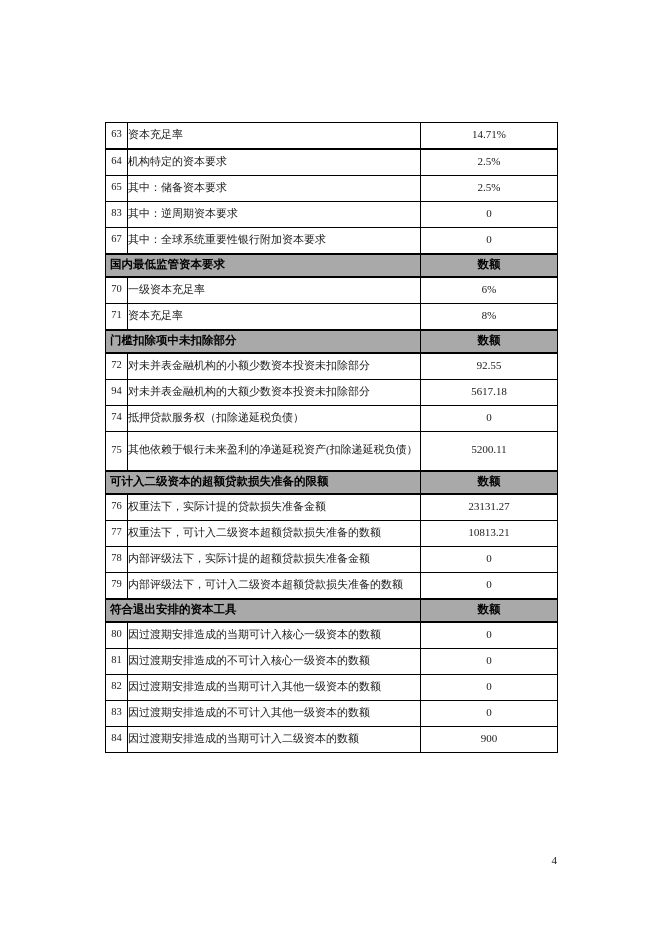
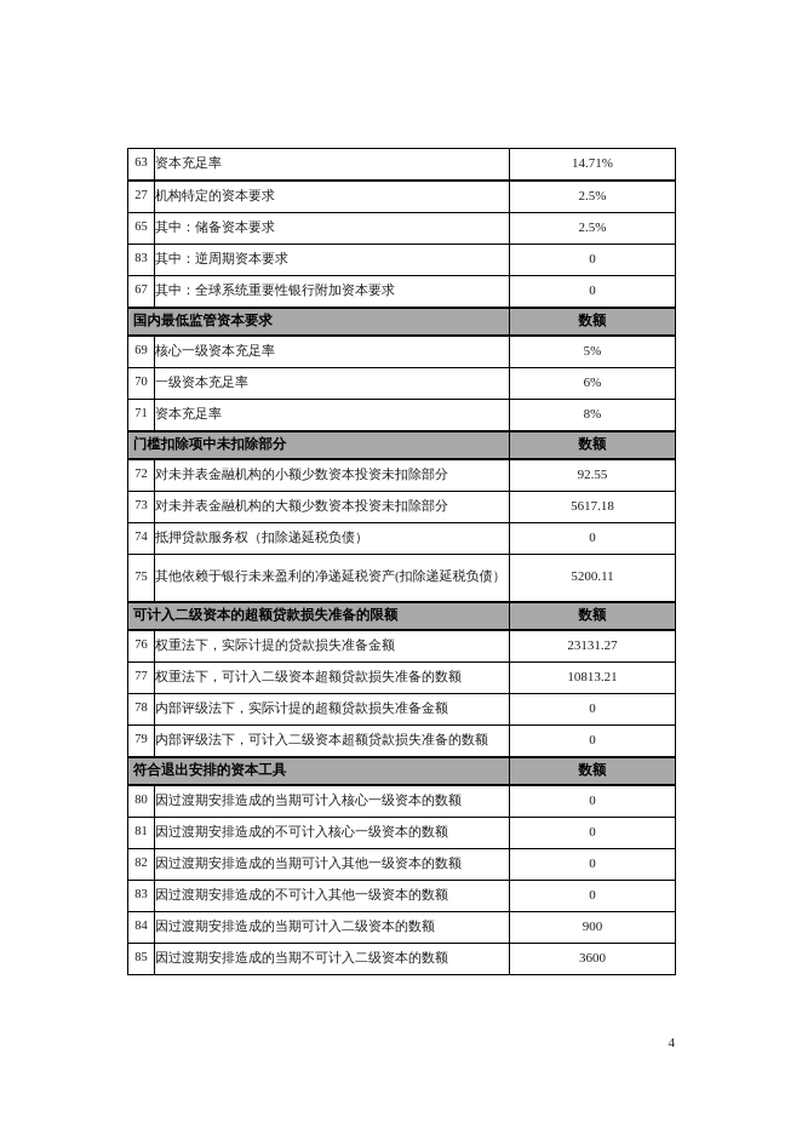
  63	资本充足率	14.71%
- 64	机构特定的资本要求	2.5%
+ 27	机构特定的资本要求	2.5%
  65	其中：储备资本要求	2.5%
  83	其中：逆周期资本要求	0
  67	其中：全球系统重要性银行附加资本要求	0
  国内最低监管资本要求	数额
+ 69	核心一级资本充足率	5%
  70	一级资本充足率	6%
  71	资本充足率	8%
  门槛扣除项中未扣除部分	数额
  72	对未并表金融机构的小额少数资本投资未扣除部分	92.55
- 94	对未并表金融机构的大额少数资本投资未扣除部分	5617.18
+ 73	对未并表金融机构的大额少数资本投资未扣除部分	5617.18
  74	抵押贷款服务权（扣除递延税负债）	0
  75	其他依赖于银行未来盈利的净递延税资产(扣除递延税负债）	5200.11
  可计入二级资本的超额贷款损失准备的限额	数额
  76	权重法下，实际计提的贷款损失准备金额	23131.27
  77	权重法下，可计入二级资本超额贷款损失准备的数额	10813.21
  78	内部评级法下，实际计提的超额贷款损失准备金额	0
  79	内部评级法下，可计入二级资本超额贷款损失准备的数额	0
  符合退出安排的资本工具	数额
  80	因过渡期安排造成的当期可计入核心一级资本的数额	0
  81	因过渡期安排造成的不可计入核心一级资本的数额	0
  82	因过渡期安排造成的当期可计入其他一级资本的数额	0
  83	因过渡期安排造成的不可计入其他一级资本的数额	0
  84	因过渡期安排造成的当期可计入二级资本的数额	900
+ 85	因过渡期安排造成的当期不可计入二级资本的数额	3600
  4
